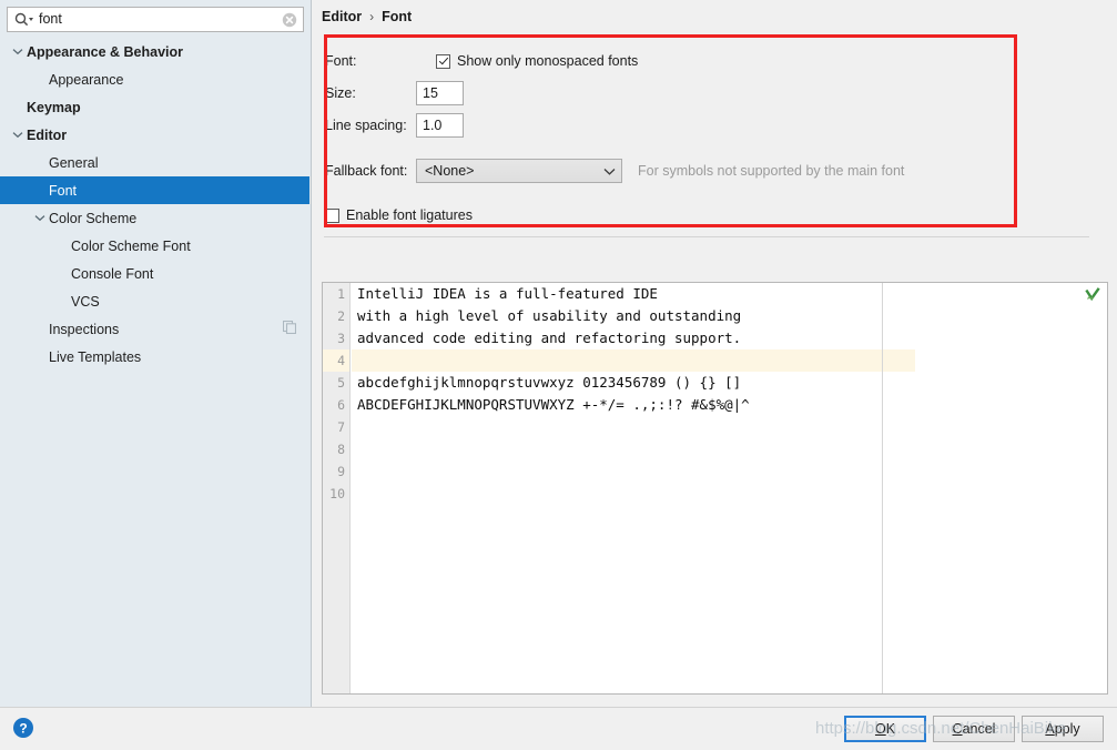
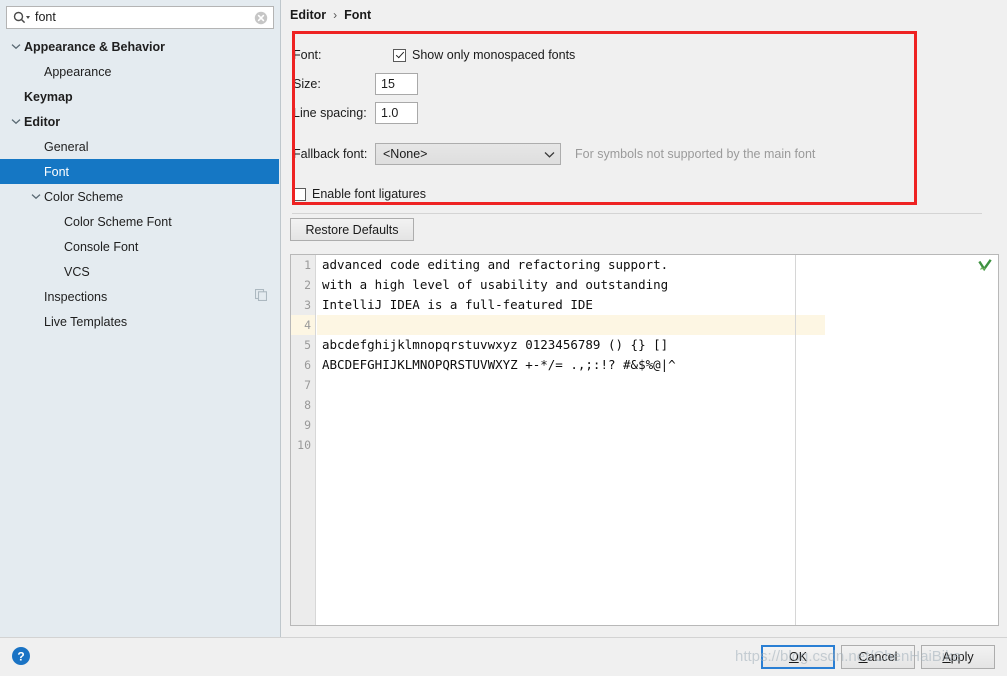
  font
  Appearance & Behavior
  Appearance
  Keymap
  Editor
  General
  Font
  Color Scheme
  Color Scheme Font
  Console Font
  VCS
  Inspections
  Live Templates
  Editor
  ›
  Font
  Font:
  Show only monospaced fonts
  Size:
  15
  Line spacing:
  1.0
  Fallback font:
  <None>
  For symbols not supported by the main font
  Enable font ligatures
+ Restore Defaults
  1
  2
  3
  4
  5
  6
  7
  8
  9
  10
- IntelliJ IDEA is a full-featured IDE
+ advanced code editing and refactoring support.
  with a high level of usability and outstanding
- advanced code editing and refactoring support.
+ IntelliJ IDEA is a full-featured IDE
  abcdefghijklmnopqrstuvwxyz 0123456789 () {} []
  ABCDEFGHIJKLMNOPQRSTUVWXYZ +-*/= .,;:!? #&$%@|^
  ?
  OK
  Cancel
  Apply
  https://blog.csdn.net/ChenHaiBike
